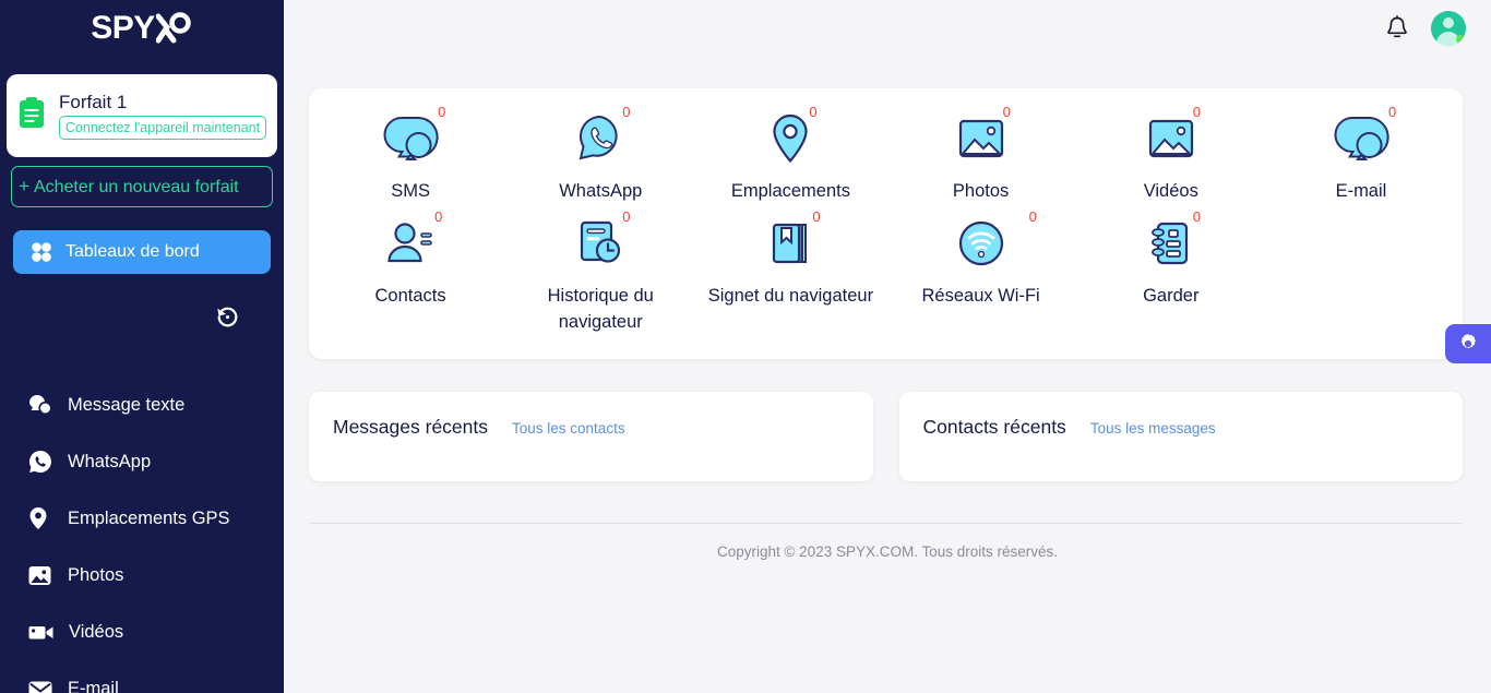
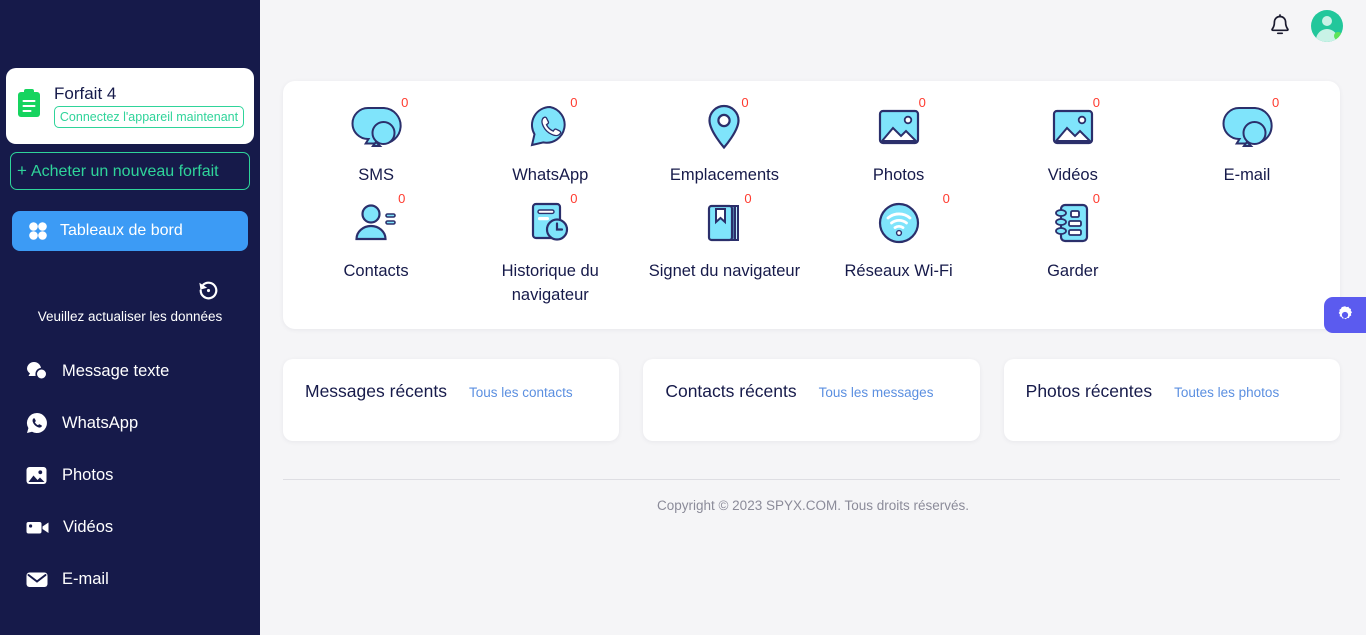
- SPY
- Forfait 1
+ Forfait 4
  Connectez l'appareil maintenant
  +
  Acheter un nouveau forfait
  Tableaux de bord
+ Veuillez actualiser les données
  Message texte
  WhatsApp
- Emplacements GPS
  Photos
  Vidéos
  E-mail
  0
  SMS
  0
  WhatsApp
  0
  Emplacements
  0
  Photos
  0
  Vidéos
  0
  E-mail
  0
  Contacts
  0
  Historique du navigateur
  0
  Signet du navigateur
  0
  Réseaux Wi-Fi
  0
  Garder
  Messages récents
  Tous les contacts
  Contacts récents
  Tous les messages
+ Photos récentes
+ Toutes les photos
  Copyright © 2023 SPYX.COM. Tous droits réservés.
